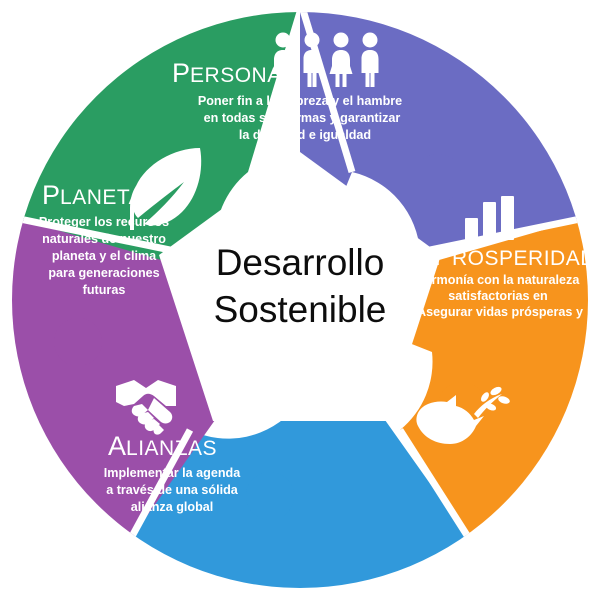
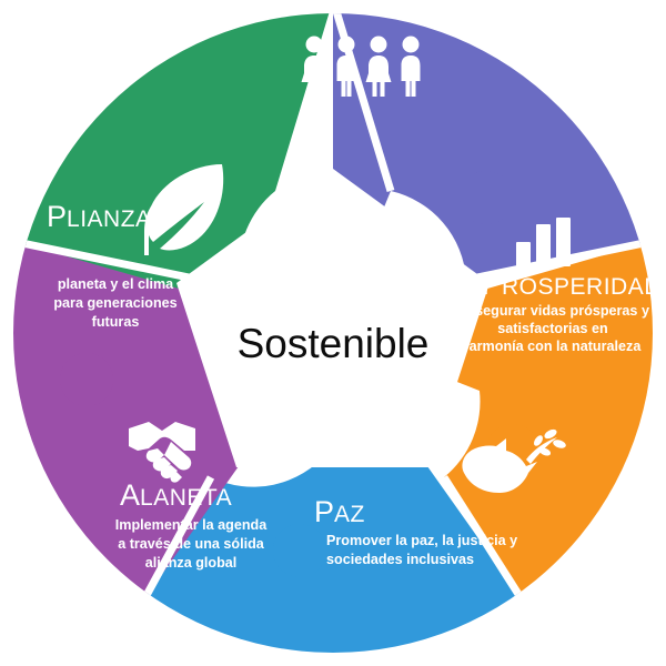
- PERSONAS
- Poner fin a la pobreza y el hambre
- en todas sus formas y garantizar
- la dignidad e igualdad
  PROSPERIDAD
- armonía con la naturaleza
+ Asegurar vidas prósperas y
  satisfactorias en
- Asegurar vidas prósperas y
+ armonía con la naturaleza
+ PAZ
+ Promover la paz, la justicia y
+ sociedades inclusivas
- ALIANZAS
+ ALANETA
  Implementar la agenda
  a través de una sólida
  alianza global
- PLANETA
+ PLIANZAS
- Proteger los recursos
- naturales de nuestro
  planeta y el clima
  para generaciones
  futuras
- Desarrollo
  Sostenible
